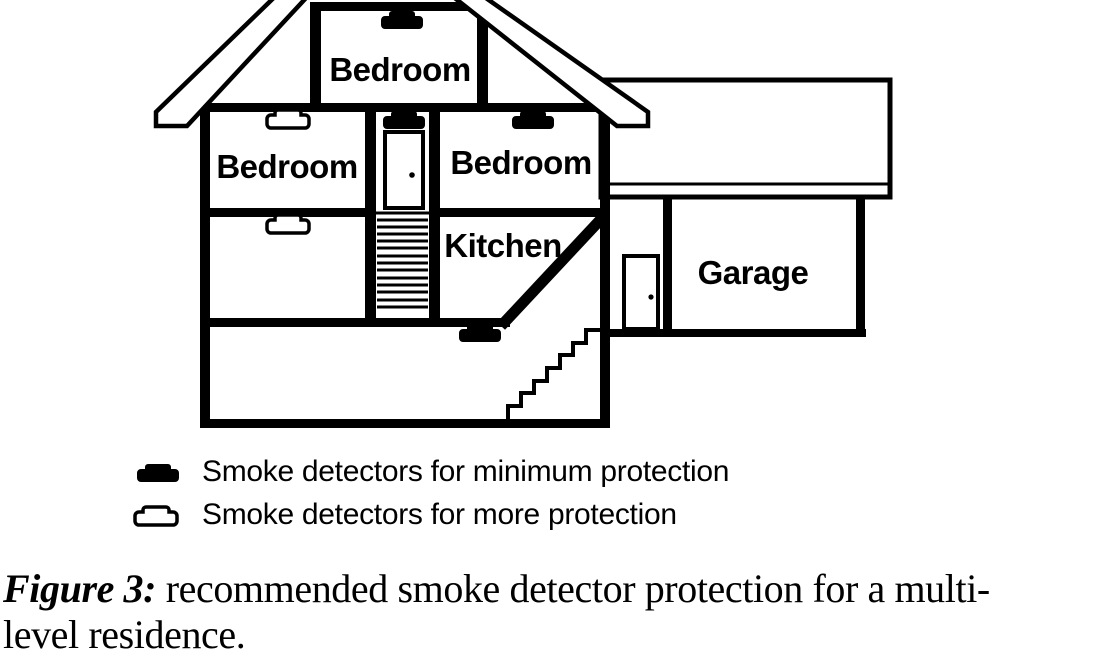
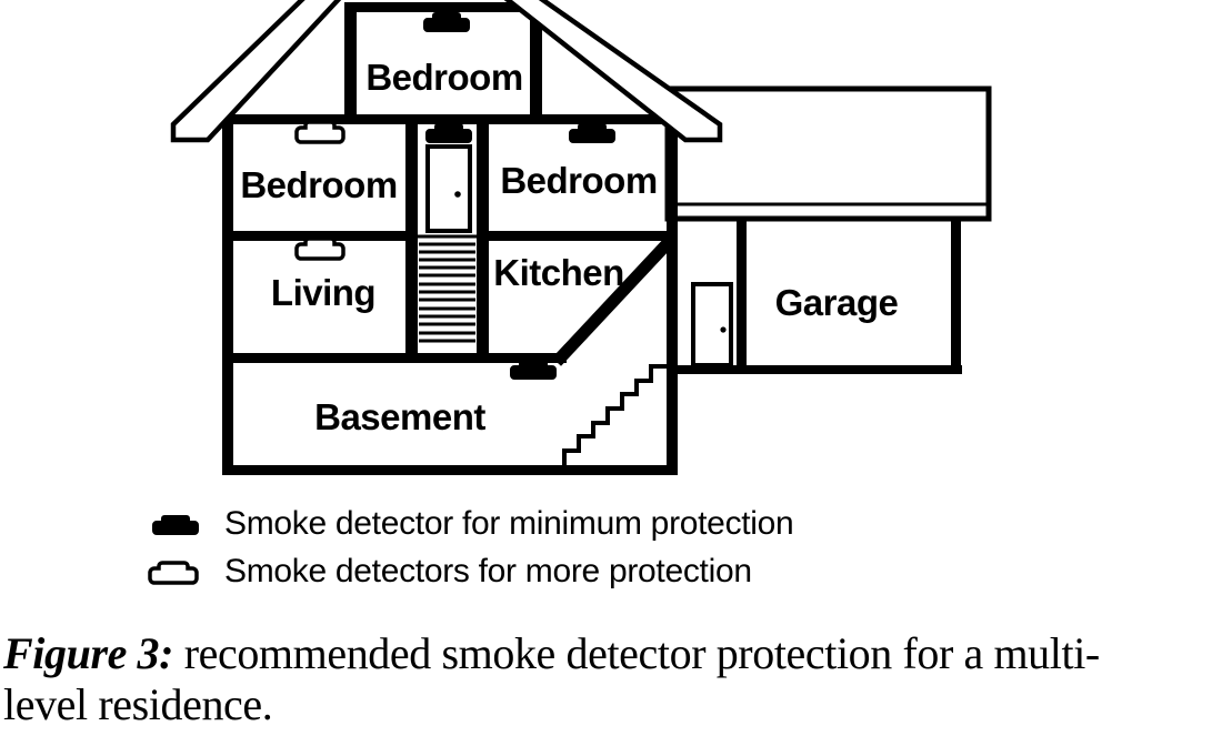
  Bedroom
  Bedroom
  Bedroom
  Kitchen
+ Living
+ Basement
  Garage
- Smoke detectors for minimum protection
+ Smoke detector for minimum protection
  Smoke detectors for more protection
  Figure 3: recommended smoke detector protection for a multi-
  level residence.
